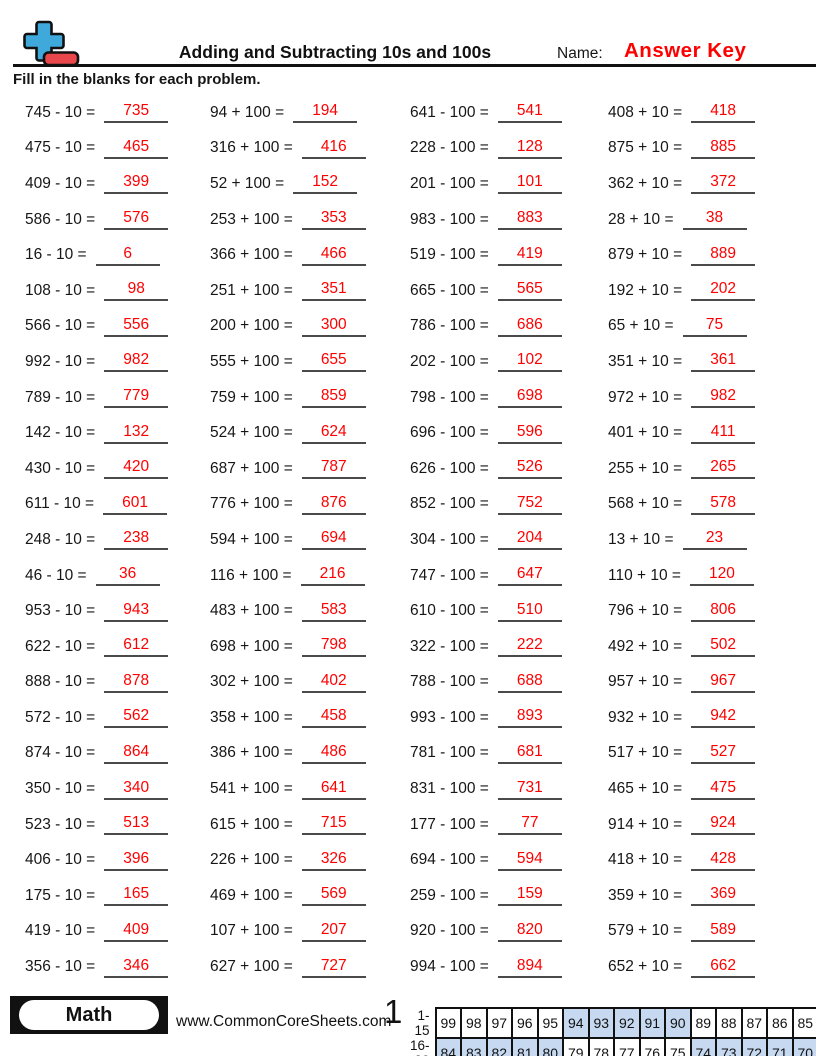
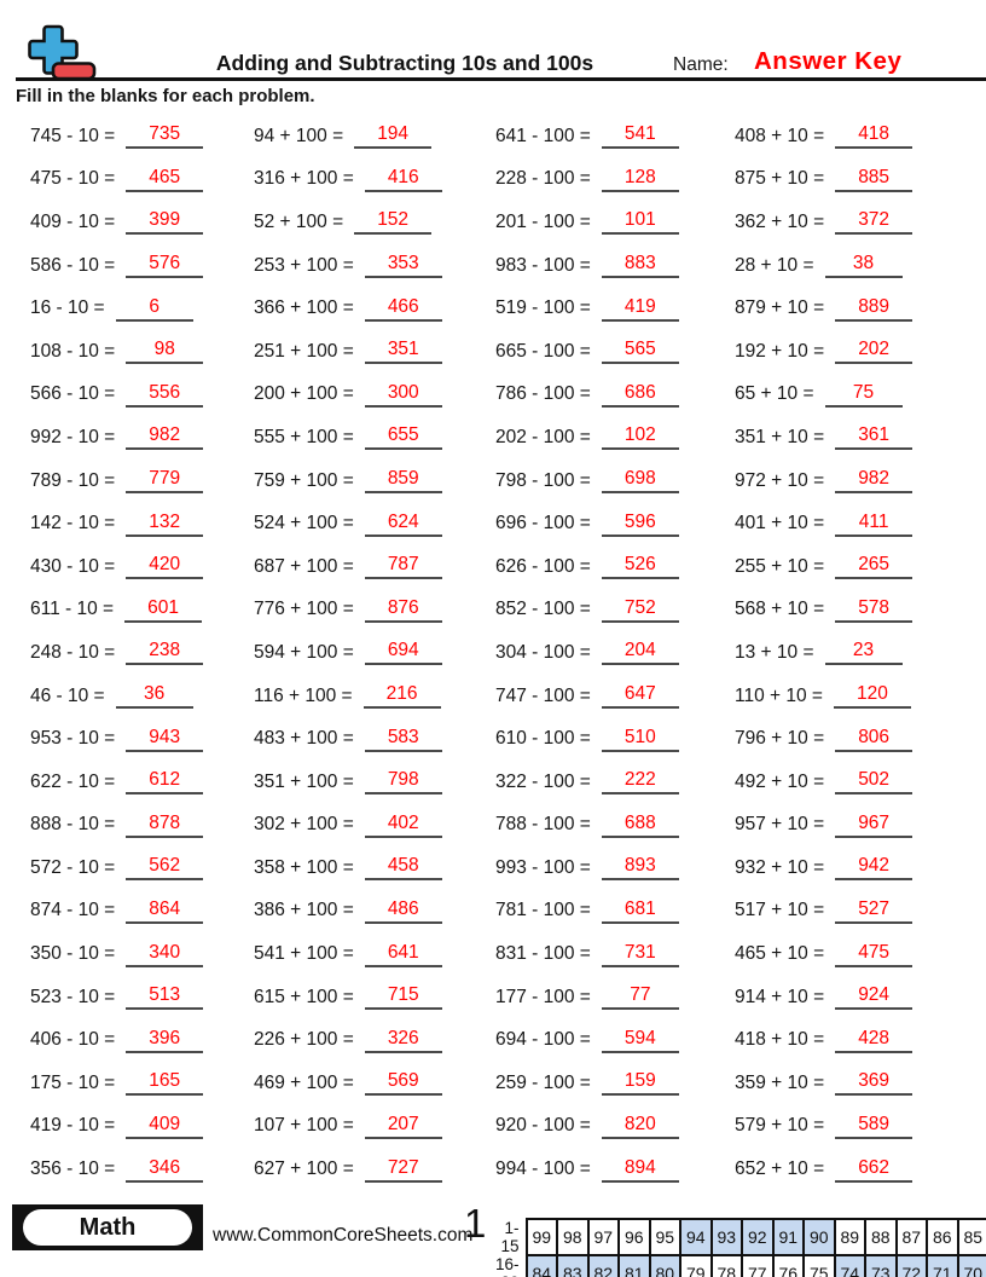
  Adding and Subtracting 10s and 100s
  Name:
  Answer Key
  Fill in the blanks for each problem.
  745 - 10 =
  735
  475 - 10 =
  465
  409 - 10 =
  399
  586 - 10 =
  576
  16 - 10 =
  6
  108 - 10 =
  98
  566 - 10 =
  556
  992 - 10 =
  982
  789 - 10 =
  779
  142 - 10 =
  132
  430 - 10 =
  420
  611 - 10 =
  601
  248 - 10 =
  238
  46 - 10 =
  36
  953 - 10 =
  943
  622 - 10 =
  612
  888 - 10 =
  878
  572 - 10 =
  562
  874 - 10 =
  864
  350 - 10 =
  340
  523 - 10 =
  513
  406 - 10 =
  396
  175 - 10 =
  165
  419 - 10 =
  409
  356 - 10 =
  346
  94 + 100 =
  194
  316 + 100 =
  416
  52 + 100 =
  152
  253 + 100 =
  353
  366 + 100 =
  466
  251 + 100 =
  351
  200 + 100 =
  300
  555 + 100 =
  655
  759 + 100 =
  859
  524 + 100 =
  624
  687 + 100 =
  787
  776 + 100 =
  876
  594 + 100 =
  694
  116 + 100 =
  216
  483 + 100 =
  583
- 698 + 100 =
+ 351 + 100 =
  798
  302 + 100 =
  402
  358 + 100 =
  458
  386 + 100 =
  486
  541 + 100 =
  641
  615 + 100 =
  715
  226 + 100 =
  326
  469 + 100 =
  569
  107 + 100 =
  207
  627 + 100 =
  727
  641 - 100 =
  541
  228 - 100 =
  128
  201 - 100 =
  101
  983 - 100 =
  883
  519 - 100 =
  419
  665 - 100 =
  565
  786 - 100 =
  686
  202 - 100 =
  102
  798 - 100 =
  698
  696 - 100 =
  596
  626 - 100 =
  526
  852 - 100 =
  752
  304 - 100 =
  204
  747 - 100 =
  647
  610 - 100 =
  510
  322 - 100 =
  222
  788 - 100 =
  688
  993 - 100 =
  893
  781 - 100 =
  681
  831 - 100 =
  731
  177 - 100 =
  77
  694 - 100 =
  594
  259 - 100 =
  159
  920 - 100 =
  820
  994 - 100 =
  894
  408 + 10 =
  418
  875 + 10 =
  885
  362 + 10 =
  372
  28 + 10 =
  38
  879 + 10 =
  889
  192 + 10 =
  202
  65 + 10 =
  75
  351 + 10 =
  361
  972 + 10 =
  982
  401 + 10 =
  411
  255 + 10 =
  265
  568 + 10 =
  578
  13 + 10 =
  23
  110 + 10 =
  120
  796 + 10 =
  806
  492 + 10 =
  502
  957 + 10 =
  967
  932 + 10 =
  942
  517 + 10 =
  527
  465 + 10 =
  475
  914 + 10 =
  924
  418 + 10 =
  428
  359 + 10 =
  369
  579 + 10 =
  589
  652 + 10 =
  662
  Math
  www.CommonCoreSheets.com
  1
  1-15	99	98	97	96	95	94	93	92	91	90	89	88	87	86	85
  16-	84	83	82	81	80	79	78	77	76	75	74	73	72	71	70
